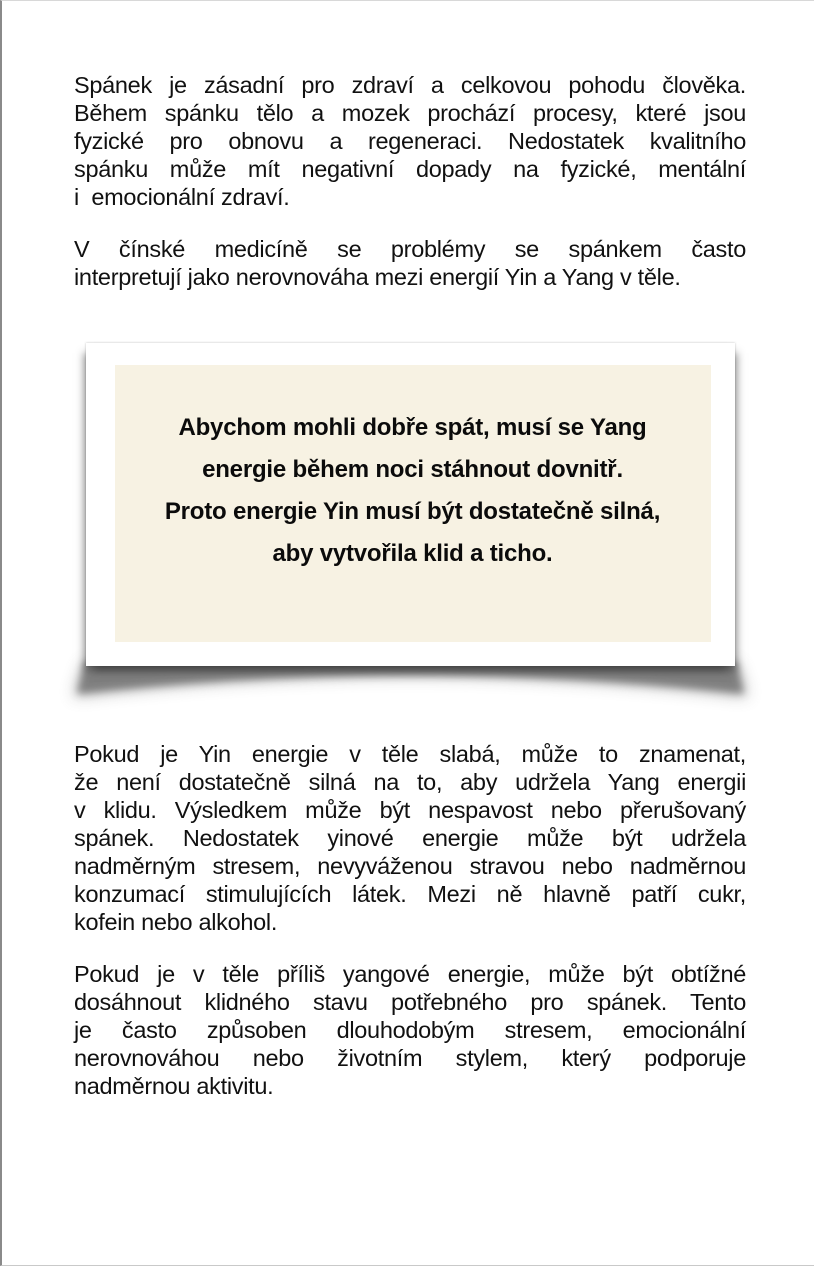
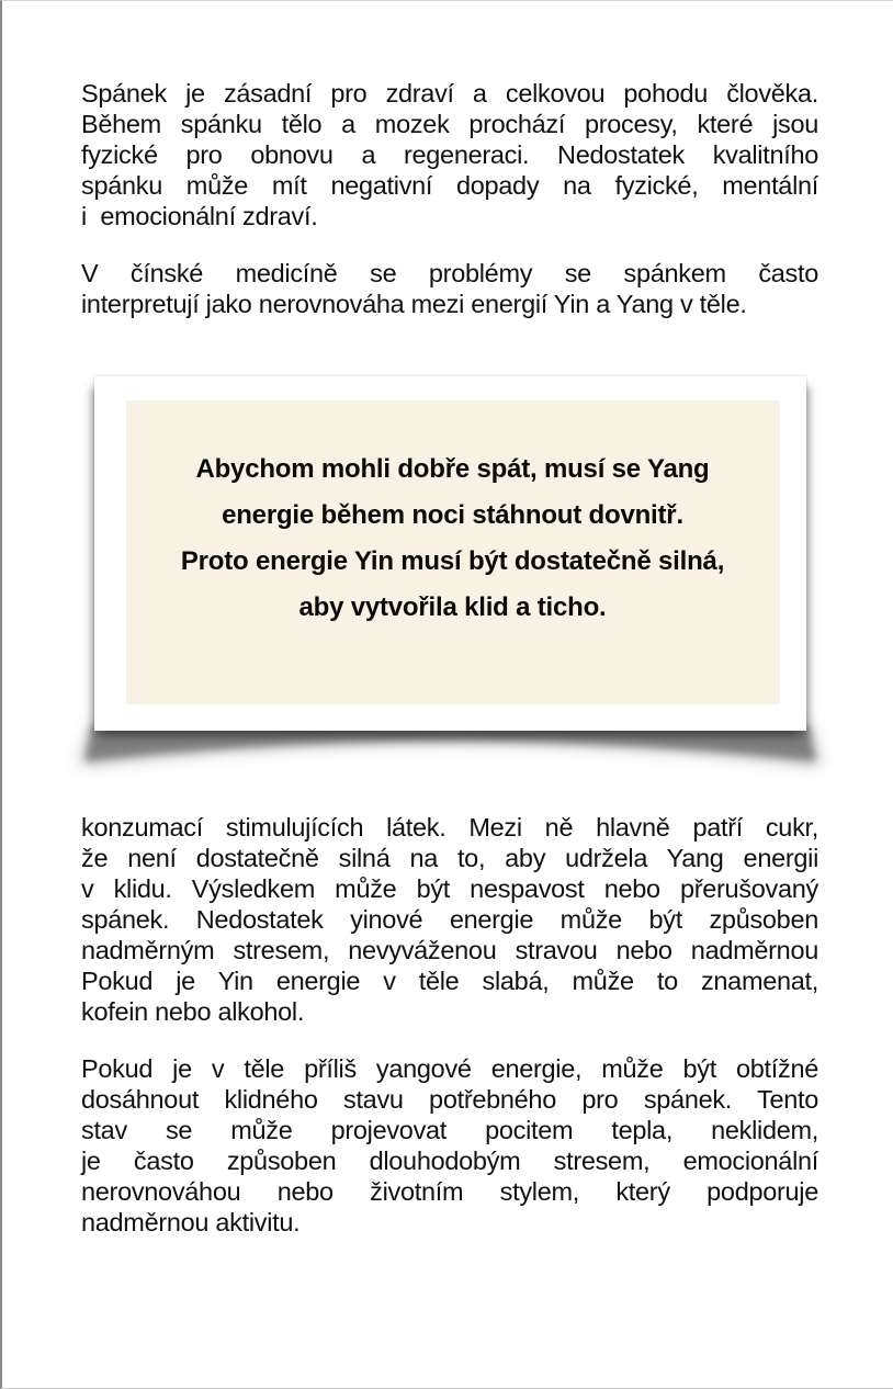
  Spánek je zásadní pro zdraví a celkovou pohodu člověka.
  Během spánku tělo a mozek prochází procesy, které jsou
  fyzické pro obnovu a regeneraci. Nedostatek kvalitního
  spánku může mít negativní dopady na fyzické, mentální
  i emocionální zdraví.
  V čínské medicíně se problémy se spánkem často
  interpretují jako nerovnováha mezi energií Yin a Yang v těle.
  Abychom mohli dobře spát, musí se Yang
  energie během noci stáhnout dovnitř.
  Proto energie Yin musí být dostatečně silná,
  aby vytvořila klid a ticho.
- Pokud je Yin energie v těle slabá, může to znamenat,
+ konzumací stimulujících látek. Mezi ně hlavně patří cukr,
  že není dostatečně silná na to, aby udržela Yang energii
  v klidu. Výsledkem může být nespavost nebo přerušovaný
- spánek. Nedostatek yinové energie může být udržela
+ spánek. Nedostatek yinové energie může být způsoben
  nadměrným stresem, nevyváženou stravou nebo nadměrnou
- konzumací stimulujících látek. Mezi ně hlavně patří cukr,
+ Pokud je Yin energie v těle slabá, může to znamenat,
  kofein nebo alkohol.
  Pokud je v těle příliš yangové energie, může být obtížné
  dosáhnout klidného stavu potřebného pro spánek. Tento
+ stav se může projevovat pocitem tepla, neklidem,
  je často způsoben dlouhodobým stresem, emocionální
  nerovnováhou nebo životním stylem, který podporuje
  nadměrnou aktivitu.
